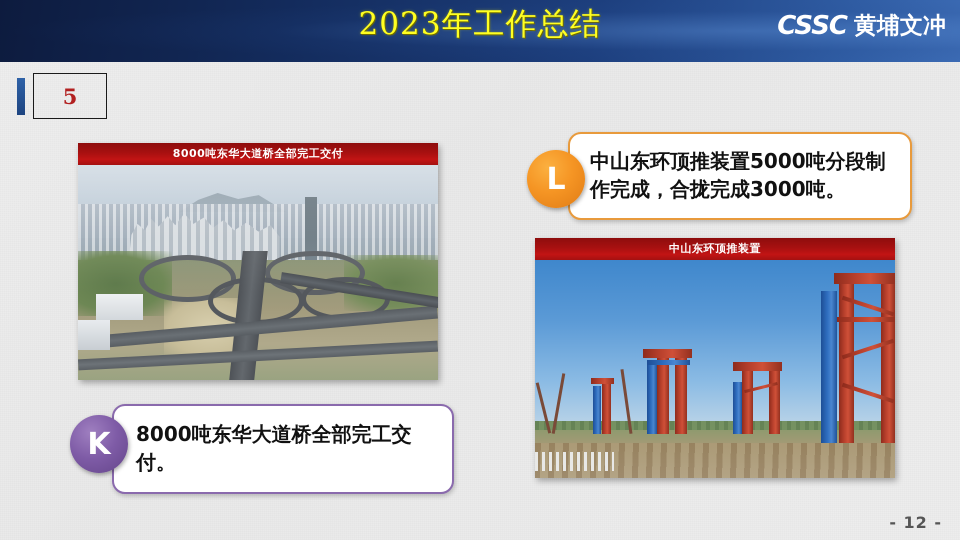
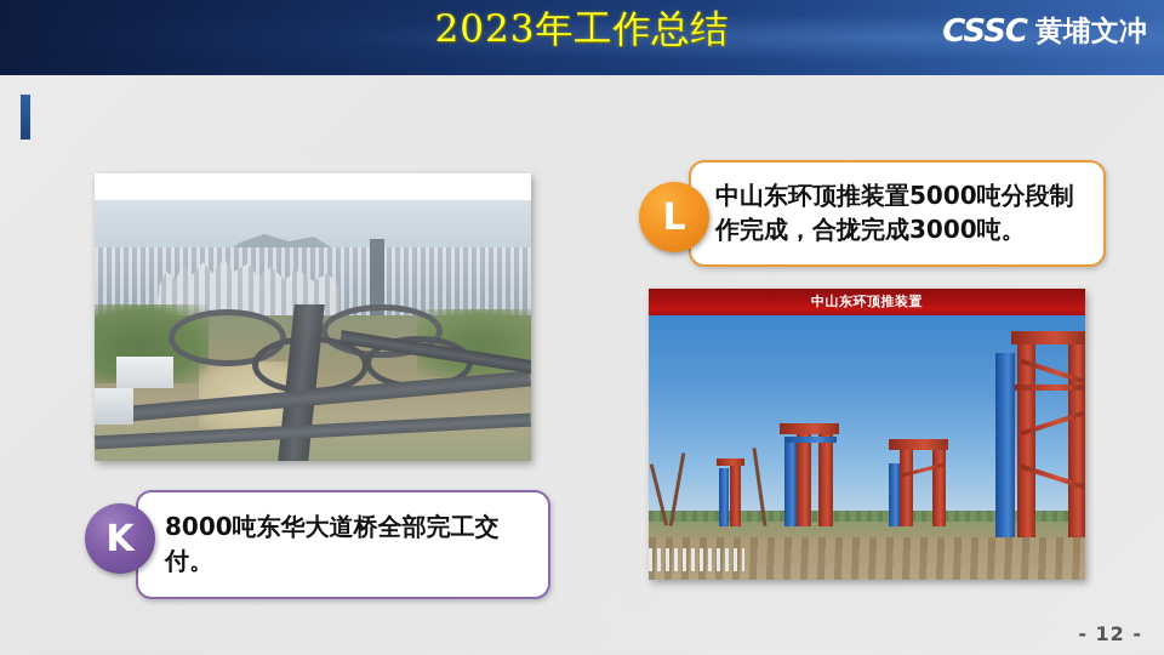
  2023年工作总结
  CSSC
  黄埔文冲
- 5
- 8000吨东华大道桥全部完工交付
  中山东环顶推装置
  中山东环顶推装置5000吨分段制作完成，合拢完成3000吨。
  L
  8000吨东华大道桥全部完工交付。
  K
  - 12 -
